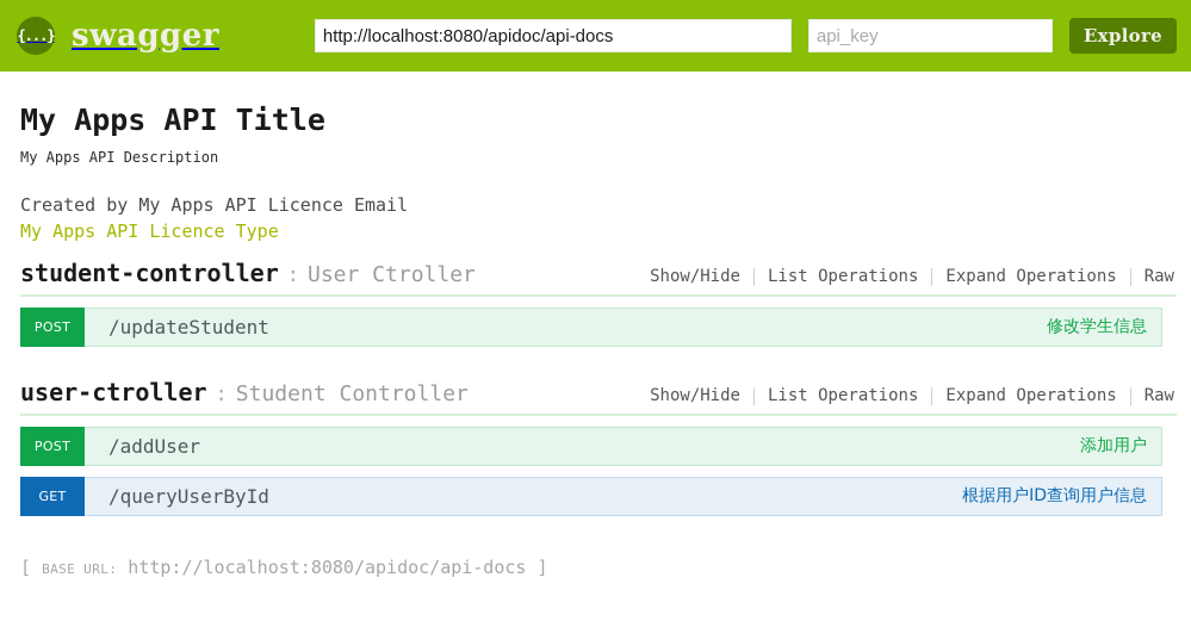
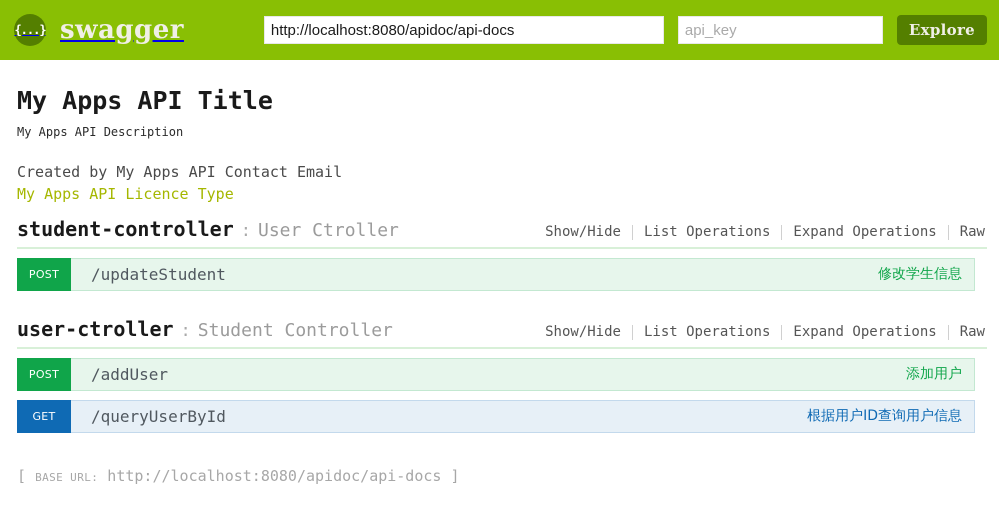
  {...}
  swagger
  http://localhost:8080/apidoc/api-docs
  api_key
  Explore
  My Apps API Title
  My Apps API Description
- Created by My Apps API Licence Email
+ Created by My Apps API Contact Email
  My Apps API Licence Type
  student-controller
  :
  User Ctroller
  Show/Hide
  List Operations
  Expand Operations
  Raw
  POST
  /updateStudent
  修改学生信息
  user-ctroller
  :
  Student Controller
  Show/Hide
  List Operations
  Expand Operations
  Raw
  POST
  /addUser
  添加用户
  GET
  /queryUserById
  根据用户ID查询用户信息
  [ BASE URL: http://localhost:8080/apidoc/api-docs ]
